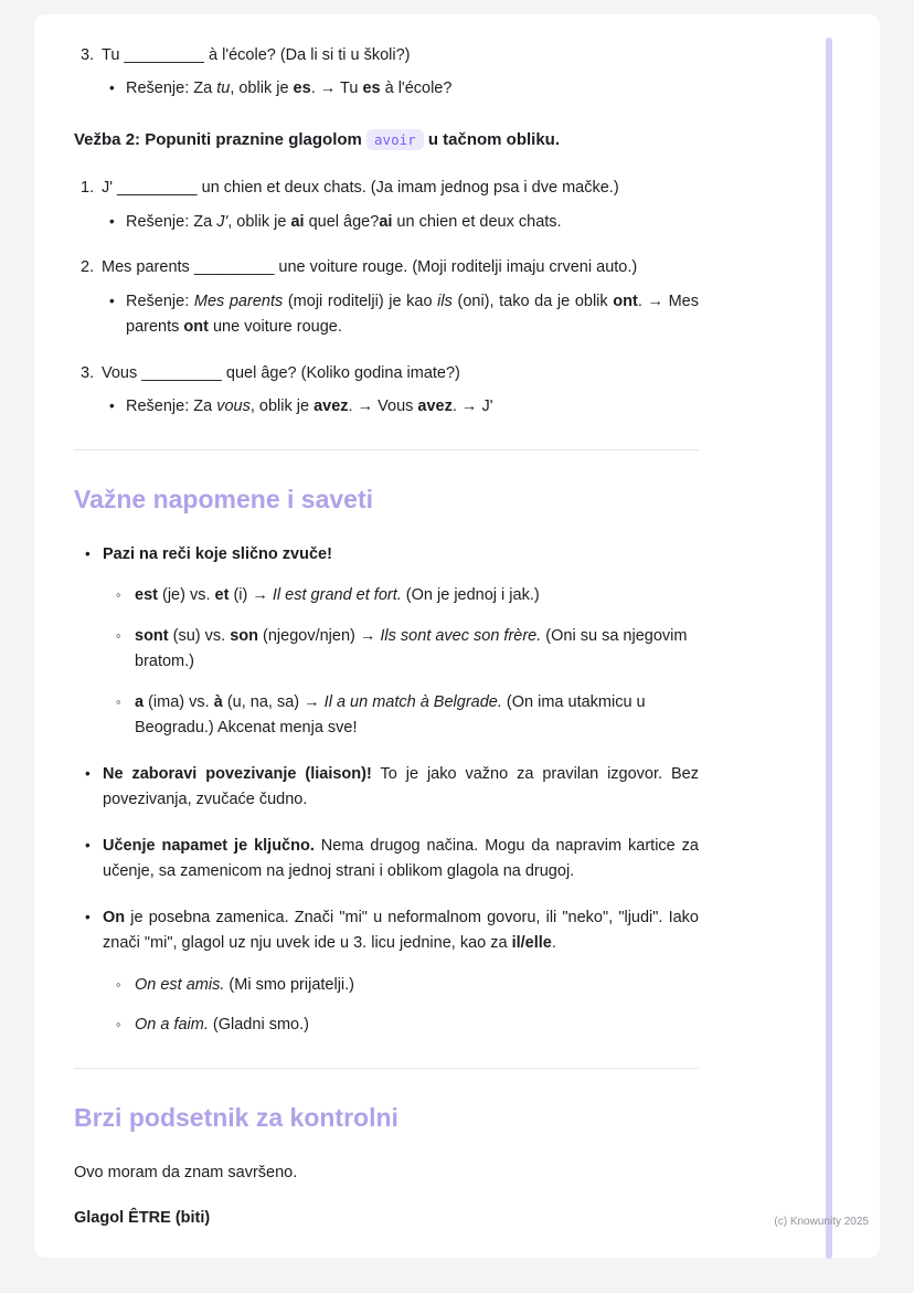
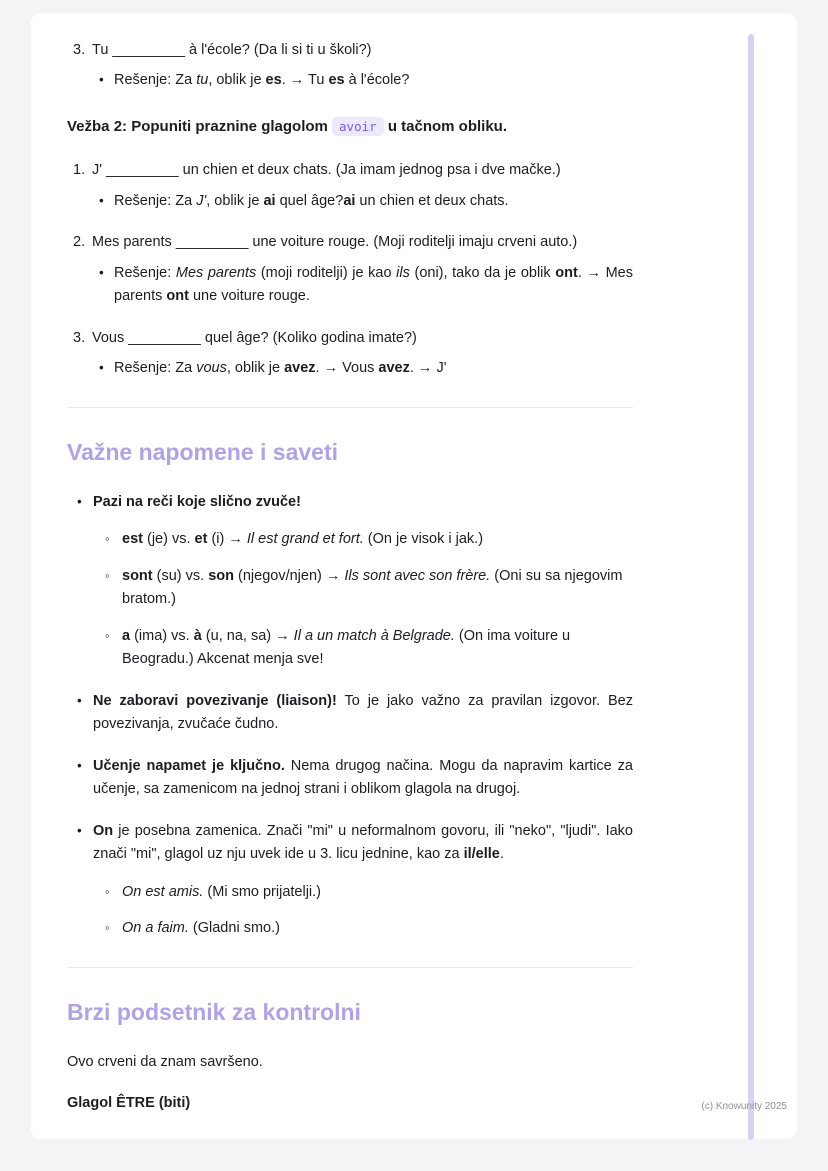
  3.
  Tu _________ à l'école? (Da li si ti u školi?)
  •
  Rešenje: Za tu, oblik je es. → Tu es à l'école?
  Vežba 2: Popuniti praznine glagolom avoir u tačnom obliku.
  1.
  J' _________ un chien et deux chats. (Ja imam jednog psa i dve mačke.)
  •
  Rešenje: Za J', oblik je ai quel âge?ai un chien et deux chats.
  2.
  Mes parents _________ une voiture rouge. (Moji roditelji imaju crveni auto.)
  •
  Rešenje: Mes parents (moji roditelji) je kao ils (oni), tako da je oblik ont. → Mes parents ont une voiture rouge.
  3.
  Vous _________ quel âge? (Koliko godina imate?)
  •
  Rešenje: Za vous, oblik je avez. → Vous avez. → J'
  Važne napomene i saveti
  •
  Pazi na reči koje slično zvuče!
  ◦
- est (je) vs. et (i) → Il est grand et fort. (On je jednoj i jak.)
+ est (je) vs. et (i) → Il est grand et fort. (On je visok i jak.)
  ◦
  sont (su) vs. son (njegov/njen) → Ils sont avec son frère. (Oni su sa njegovim bratom.)
  ◦
- a (ima) vs. à (u, na, sa) → Il a un match à Belgrade. (On ima utakmicu u Beogradu.) Akcenat menja sve!
+ a (ima) vs. à (u, na, sa) → Il a un match à Belgrade. (On ima voiture u Beogradu.) Akcenat menja sve!
  •
  Ne zaboravi povezivanje (liaison)! To je jako važno za pravilan izgovor. Bez povezivanja, zvučaće čudno.
  •
  Učenje napamet je ključno. Nema drugog načina. Mogu da napravim kartice za učenje, sa zamenicom na jednoj strani i oblikom glagola na drugoj.
  •
  On je posebna zamenica. Znači "mi" u neformalnom govoru, ili "neko", "ljudi". Iako znači "mi", glagol uz nju uvek ide u 3. licu jednine, kao za il/elle.
  ◦
  On est amis. (Mi smo prijatelji.)
  ◦
  On a faim. (Gladni smo.)
  Brzi podsetnik za kontrolni
- Ovo moram da znam savršeno.
+ Ovo crveni da znam savršeno.
  Glagol ÊTRE (biti)
  (c) Knowunity 2025
